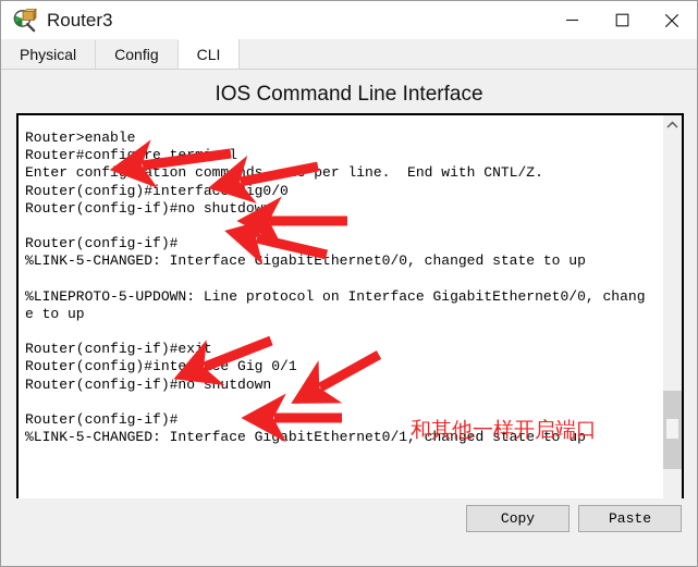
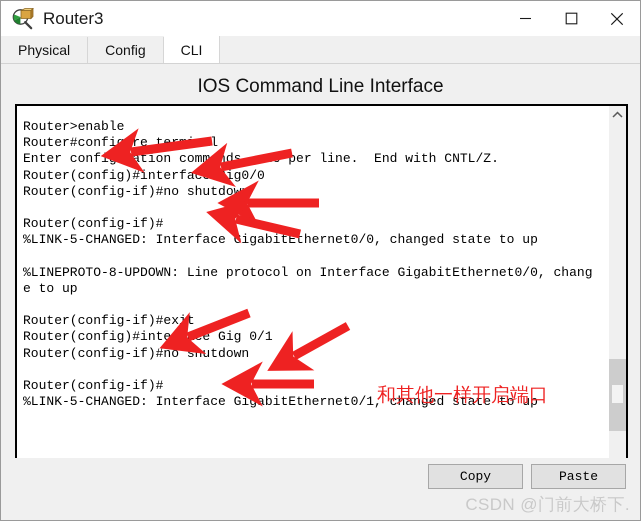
  Router3
  Physical
  Config
  CLI
  IOS Command Line Interface
  Router>enable
  Router#configure tl
  Enter configuration commands per line. End with CNTL/Z.
  Router(config)#interface Gig0/0
  Router(config-if)#no shutdown
  Router(config-if)#
  %LINK-5-CHANGED: Interface GigabitEthernet0/0, changed state to up
- %LINEPROTO-5-UPDOWN: Line protocol on Interface GigabitEthernet0/0, chang
+ %LINEPROTO-8-UPDOWN: Line protocol on Interface GigabitEthernet0/0, chang
  e to up
  Router(config-if)#exit
  Router(config)#interfe Gig 0/1
  Router(config-if)#no shutdown
  Router(config-if)#
  %LINK-5-CHANGED: Interface GigabitEthernet0/1, changed state to up
  Copy
  Paste
+ CSDN @门前大桥下.
  和其他一样开启端口
